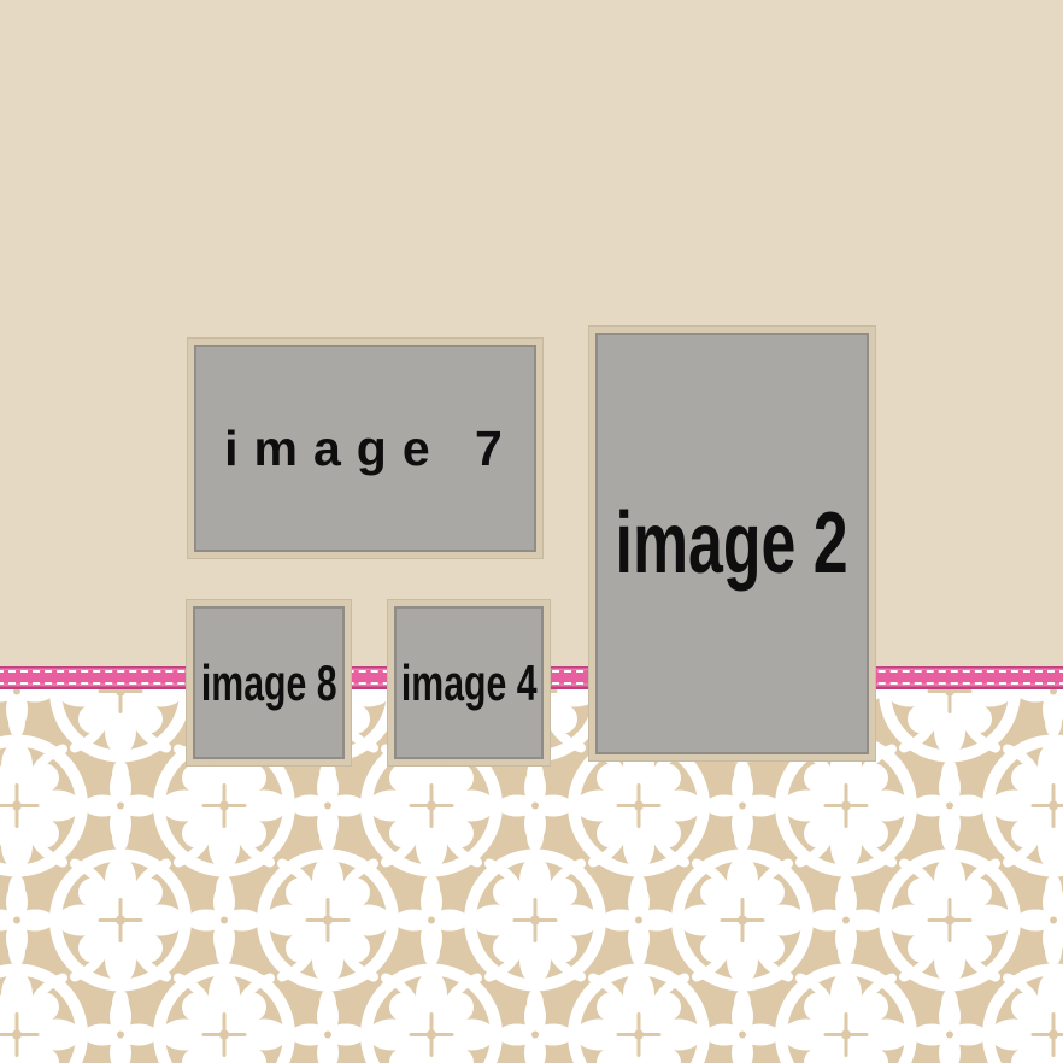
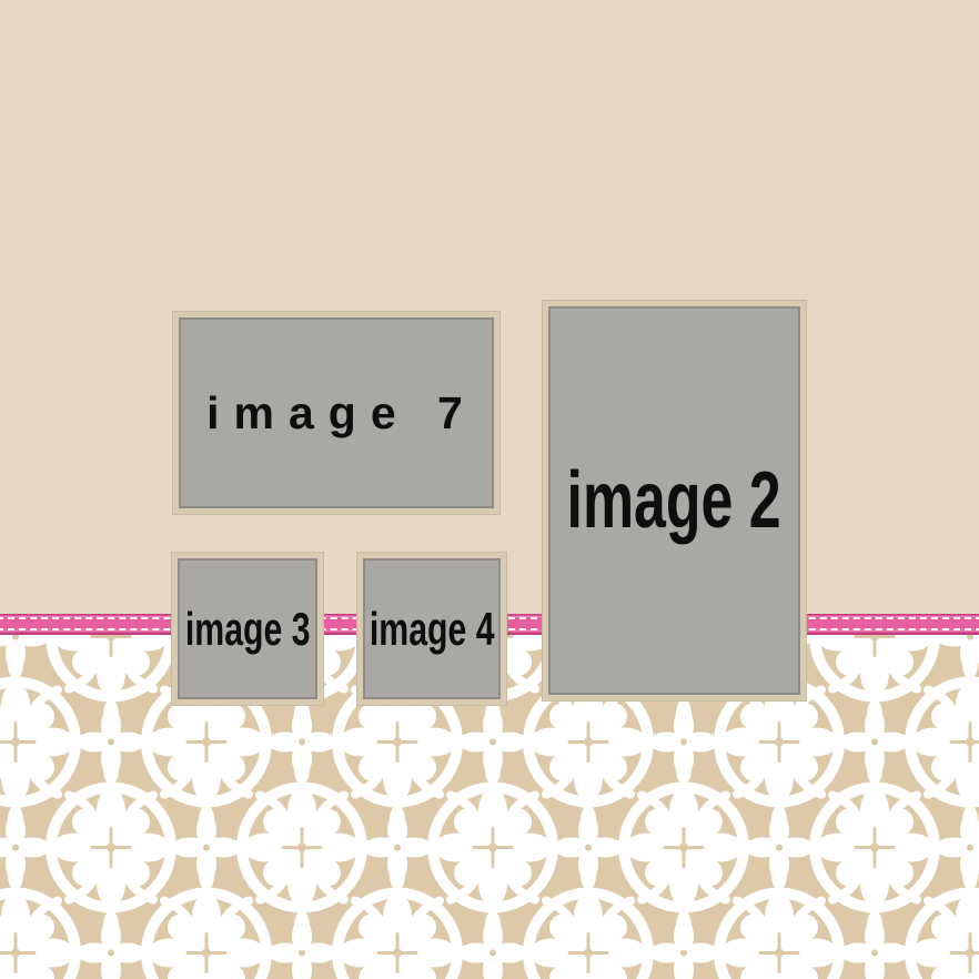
  image 7
  image 2
- image 8
+ image 3
  image 4
